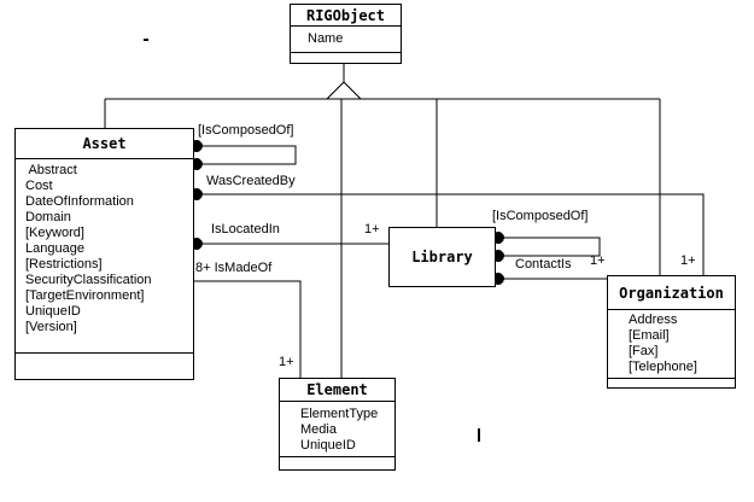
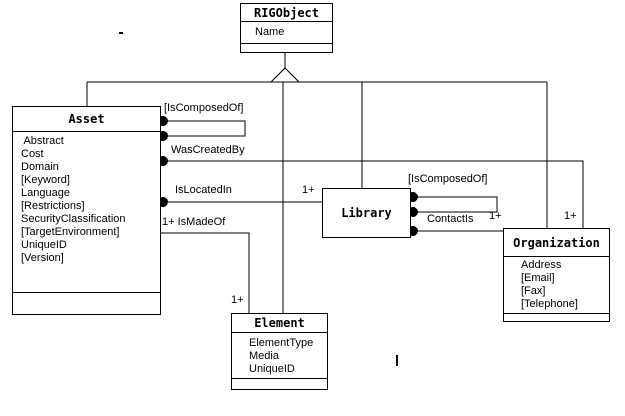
  RIGObject
  Name
  Asset
  Abstract
  Cost
- DateOfInformation
  Domain
  [Keyword]
  Language
  [Restrictions]
  SecurityClassification
  [TargetEnvironment]
  UniqueID
  [Version]
  Library
  Organization
  Address
  [Email]
  [Fax]
  [Telephone]
  Element
  ElementType
  Media
  UniqueID
  [IsComposedOf]
  WasCreatedBy
  IsLocatedIn
- 8+ IsMadeOf
+ 1+ IsMadeOf
  [IsComposedOf]
  ContactIs
  1+
  1+
  1+
  1+
